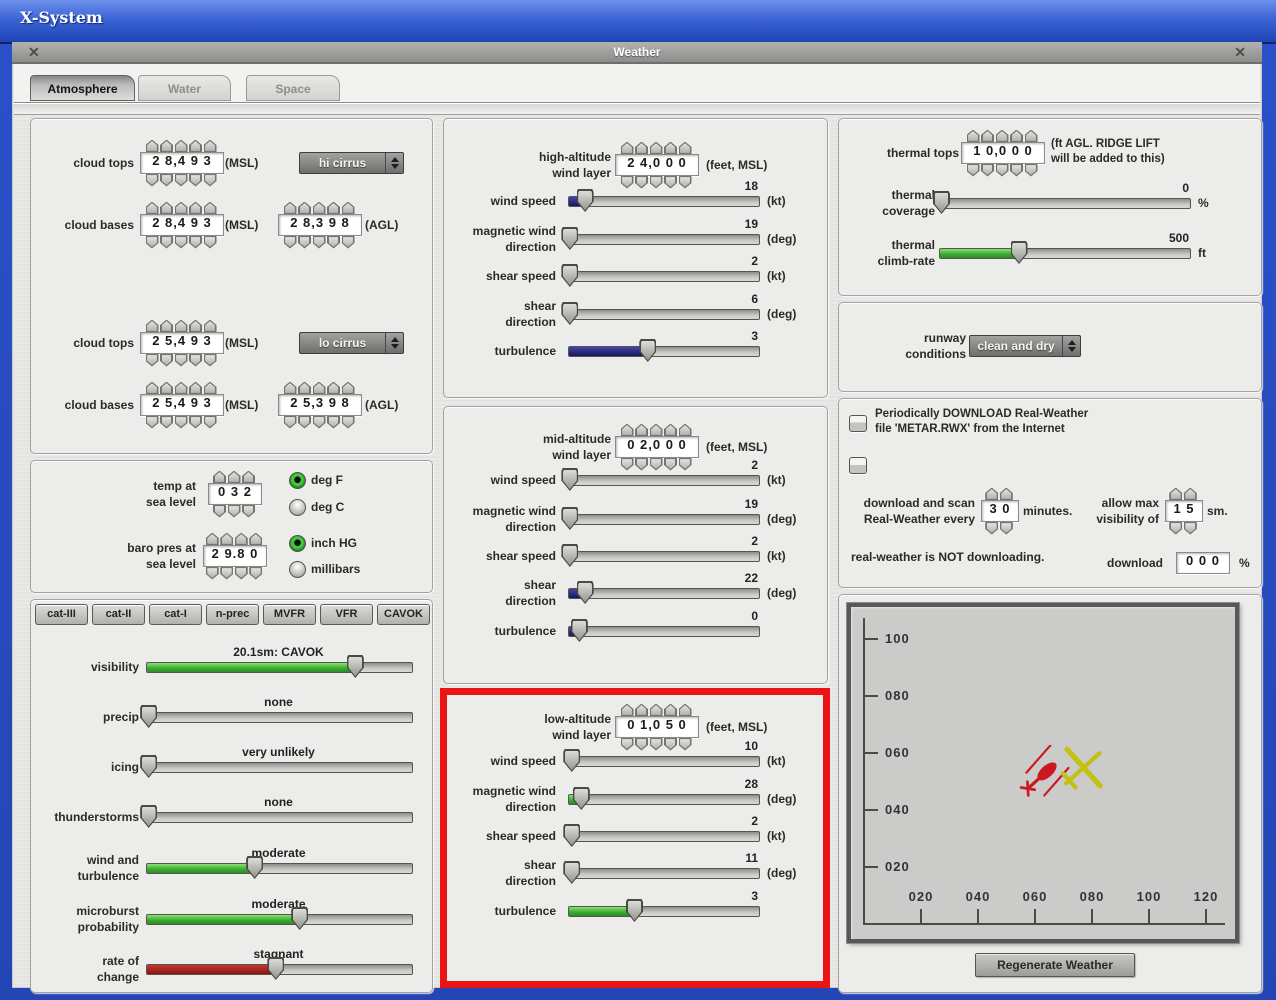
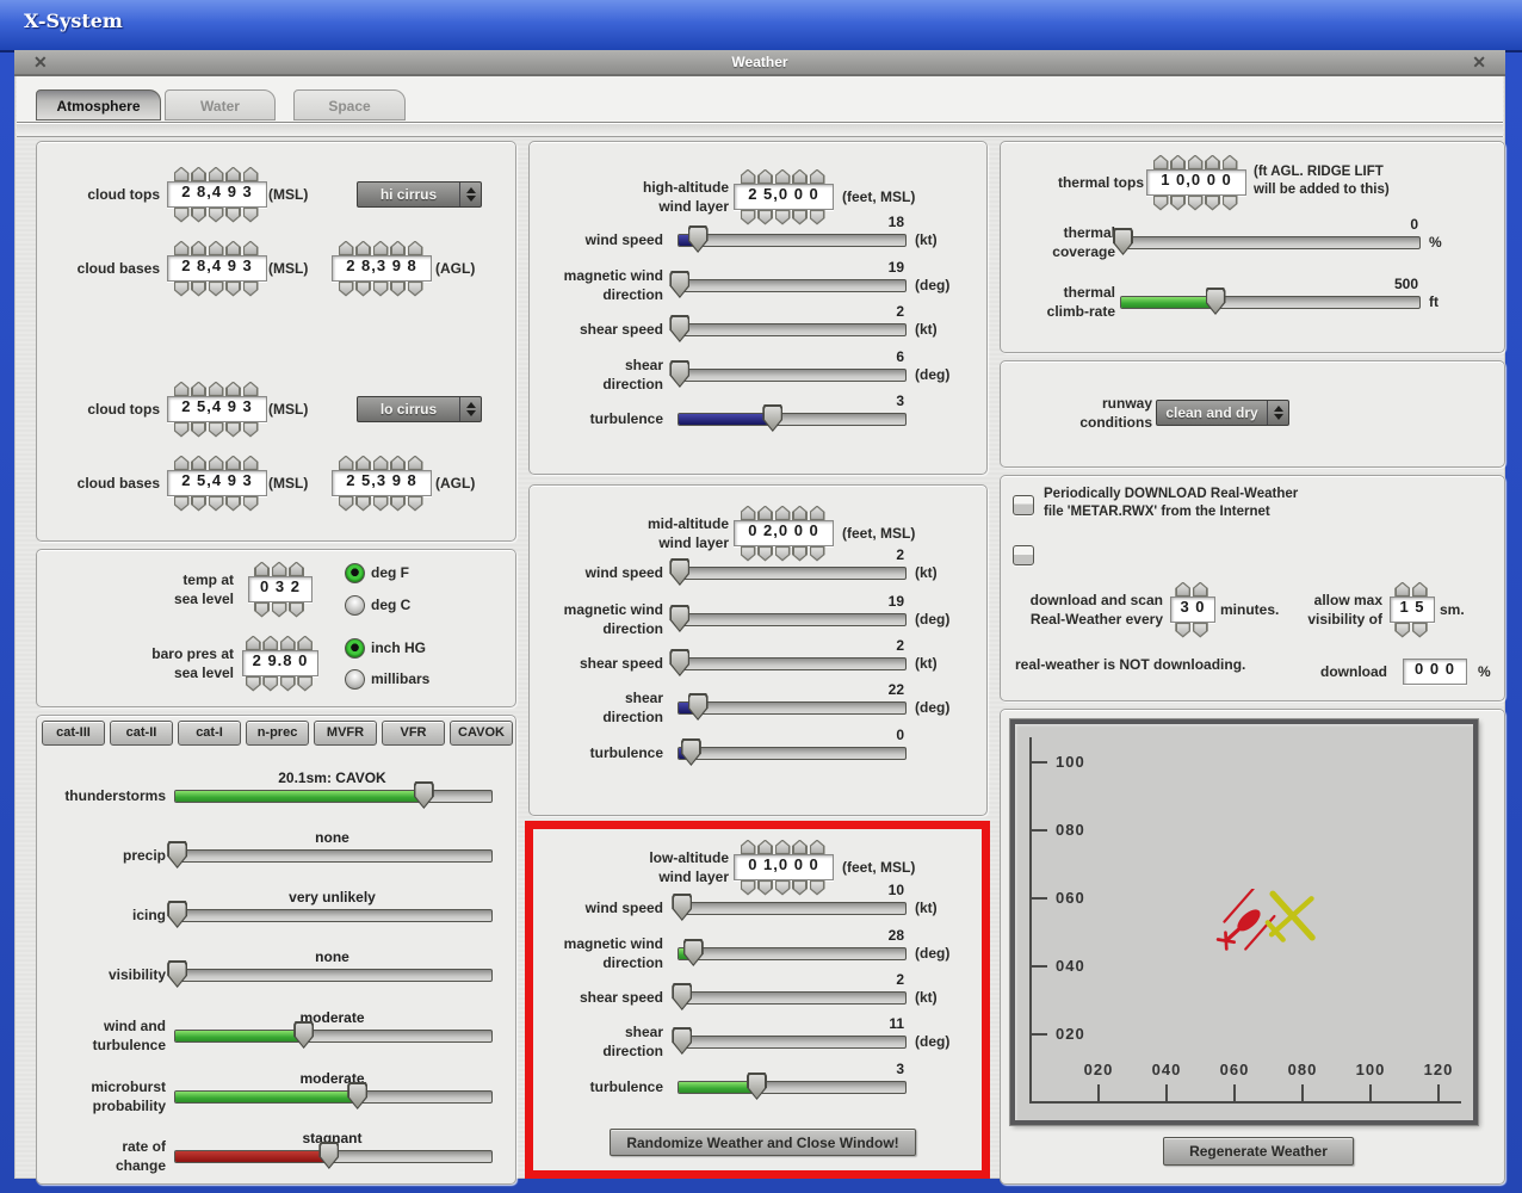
  X-System
  ✕
  Weather
  ✕
  Atmosphere
  Water
  Space
  cloud tops
  2 8,4 9 3
  (MSL)
  hi cirrus
  cloud bases
  2 8,4 9 3
  (MSL)
  2 8,3 9 8
  (AGL)
  cloud tops
  2 5,4 9 3
  (MSL)
  lo cirrus
  cloud bases
  2 5,4 9 3
  (MSL)
  2 5,3 9 8
  (AGL)
  temp at
  sea level
  0 3 2
  deg F
  deg C
  baro pres at
  sea level
  2 9.8 0
  inch HG
  millibars
  cat-III
  cat-II
  cat-I
  n-prec
  MVFR
  VFR
  CAVOK
- visibility
+ thunderstorms
  20.1sm: CAVOK
  precip
  none
  icing
  very unlikely
- thunderstorms
+ visibility
  none
  wind and
  turbulence
  moderate
  microburst
  probability
  moderate
  rate of
  change
  stagnant
  high-altitude
  wind layer
- 2 4,0 0 0
+ 2 5,0 0 0
  (feet, MSL)
  wind speed
  18
  (kt)
  magnetic wind
  direction
  19
  (deg)
  shear speed
  2
  (kt)
  shear
  direction
  6
  (deg)
  turbulence
  3
  mid-altitude
  wind layer
  0 2,0 0 0
  (feet, MSL)
  wind speed
  2
  (kt)
  magnetic wind
  direction
  19
  (deg)
  shear speed
  2
  (kt)
  shear
  direction
  22
  (deg)
  turbulence
  0
+ Randomize Weather and Close Window!
  low-altitude
  wind layer
- 0 1,0 5 0
+ 0 1,0 0 0
  (feet, MSL)
  wind speed
  10
  (kt)
  magnetic wind
  direction
  28
  (deg)
  shear speed
  2
  (kt)
  shear
  direction
  11
  (deg)
  turbulence
  3
  thermal tops
  1 0,0 0 0
  (ft AGL. RIDGE LIFT
  will be added to this)
  therma
  coverage
  0
  %
  thermal
  climb-rate
  500
  ft
  runway
  conditions
  clean and dry
  Periodically DOWNLOAD Real-Weather
  file 'METAR.RWX' from the Internet
  download and scan
  Real-Weather every
  3 0
  minutes.
  allow max
  visibility of
  1 5
  sm.
  real-weather is NOT downloading.
  download
  0 0 0
  %
  100
  080
  060
  040
  020
  020
  040
  060
  080
  100
  120
  Regenerate Weather
